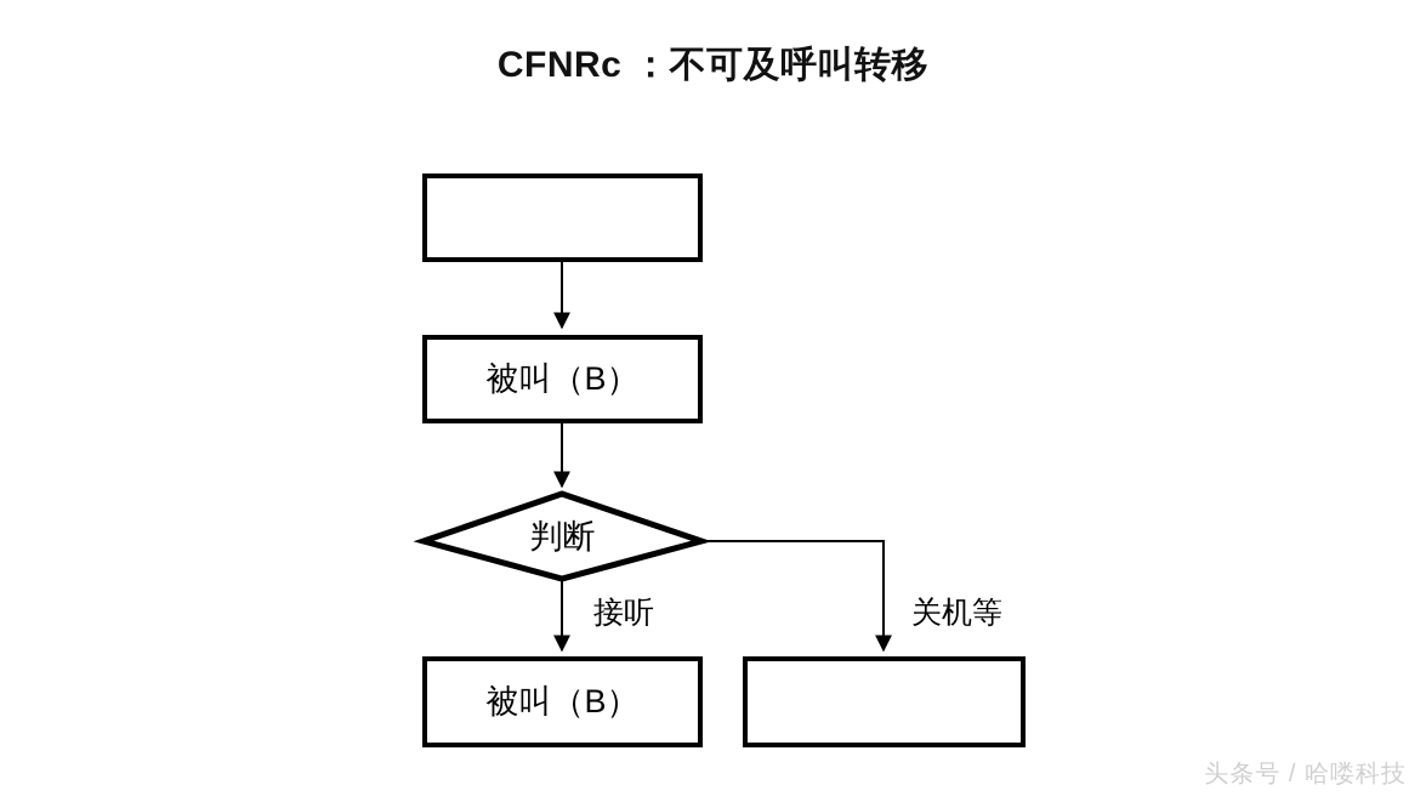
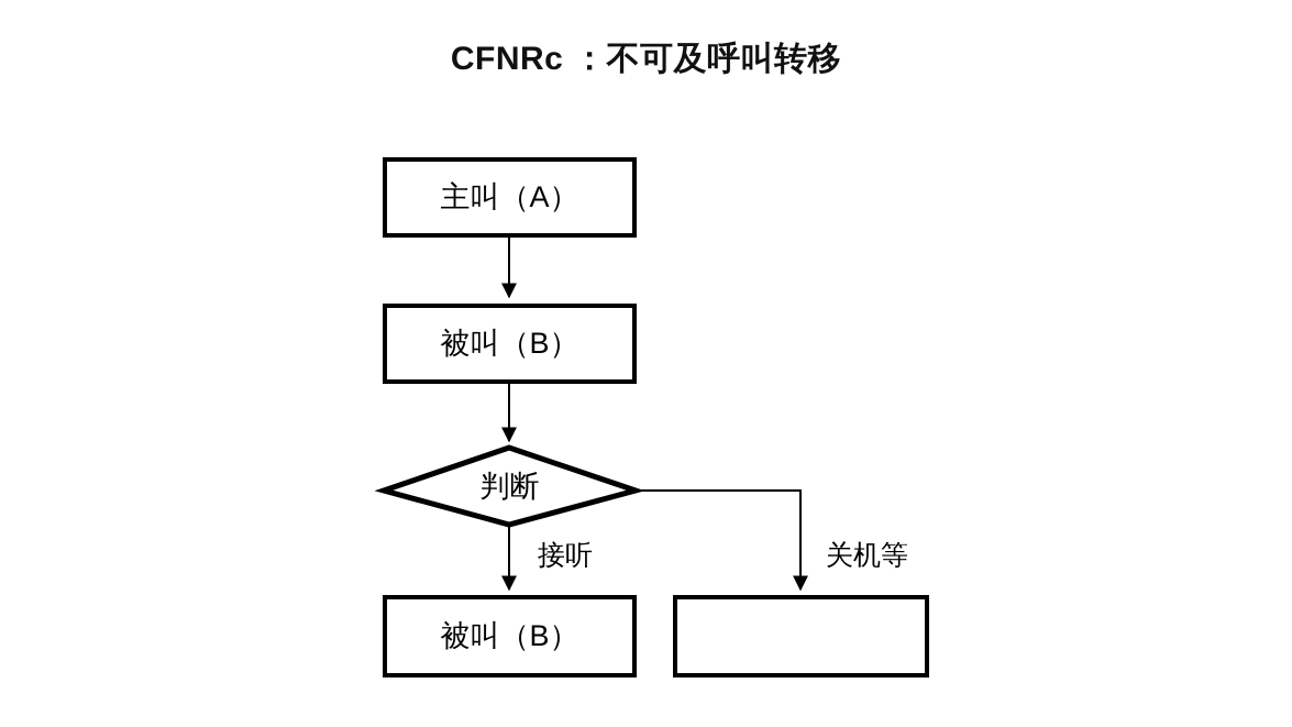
  CFNRc ：不可及呼叫转移
+ 主叫（A）
  被叫（B）
  判断
  被叫（B）
  接听
  关机等
- 头条号 / 哈喽科技
